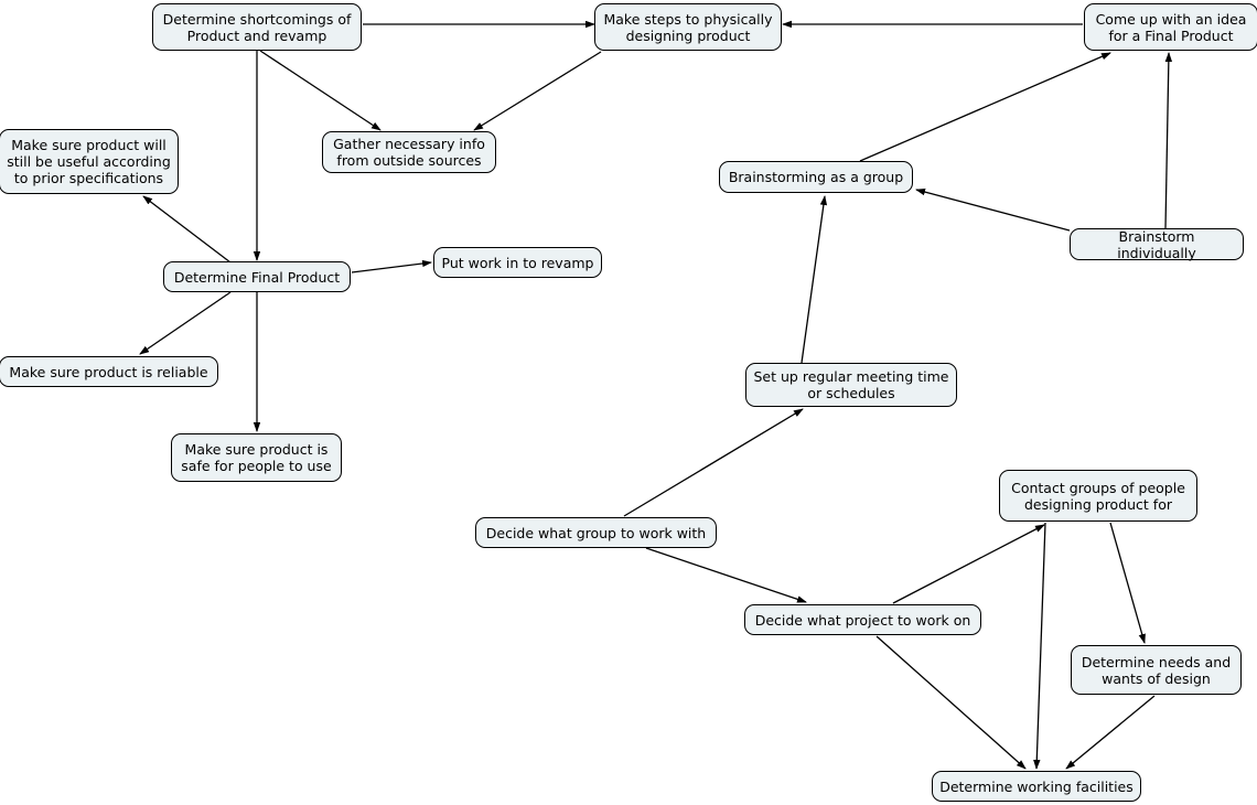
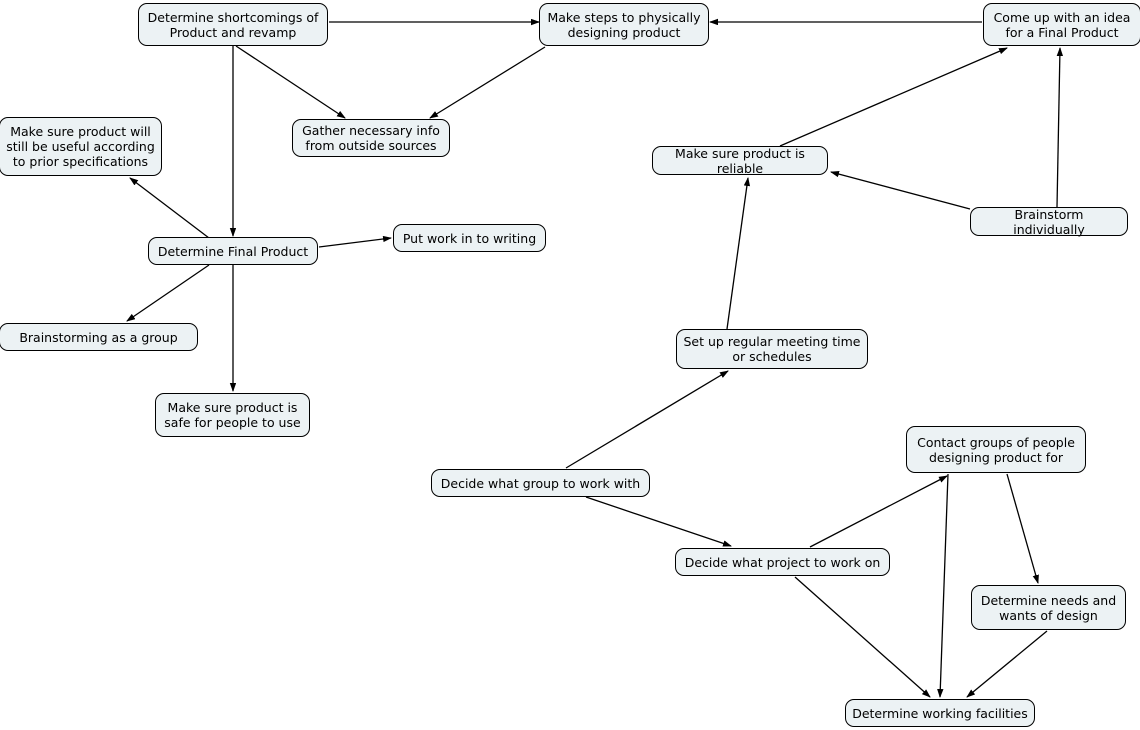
  Determine shortcomings of
  Product and revamp
  Make steps to physically
  designing product
  Come up with an idea
  for a Final Product
  Make sure product will
  still be useful according
  to prior specifications
  Gather necessary info
  from outside sources
- Brainstorming as a group
+ Make sure product is reliable
  Brainstorm individually
  Determine Final Product
- Put work in to revamp
+ Put work in to writing
- Make sure product is reliable
+ Brainstorming as a group
  Set up regular meeting time
  or schedules
  Make sure product is
  safe for people to use
  Contact groups of people
  designing product for
  Decide what group to work with
  Decide what project to work on
  Determine needs and
  wants of design
  Determine working facilities
